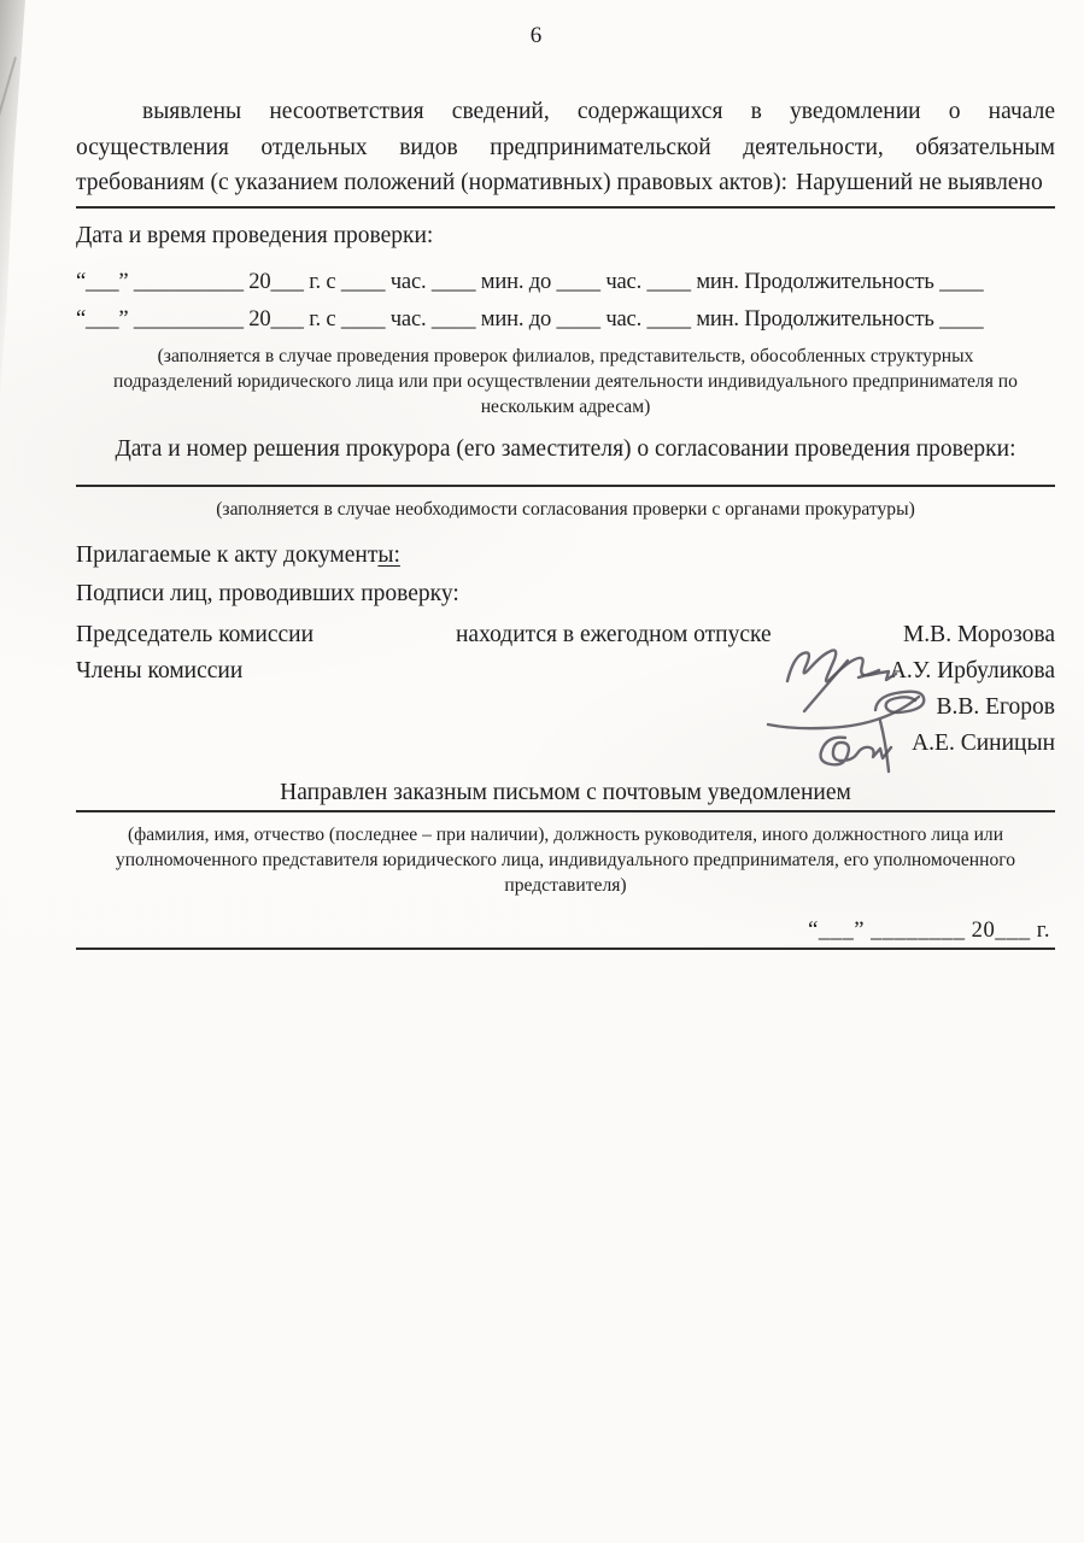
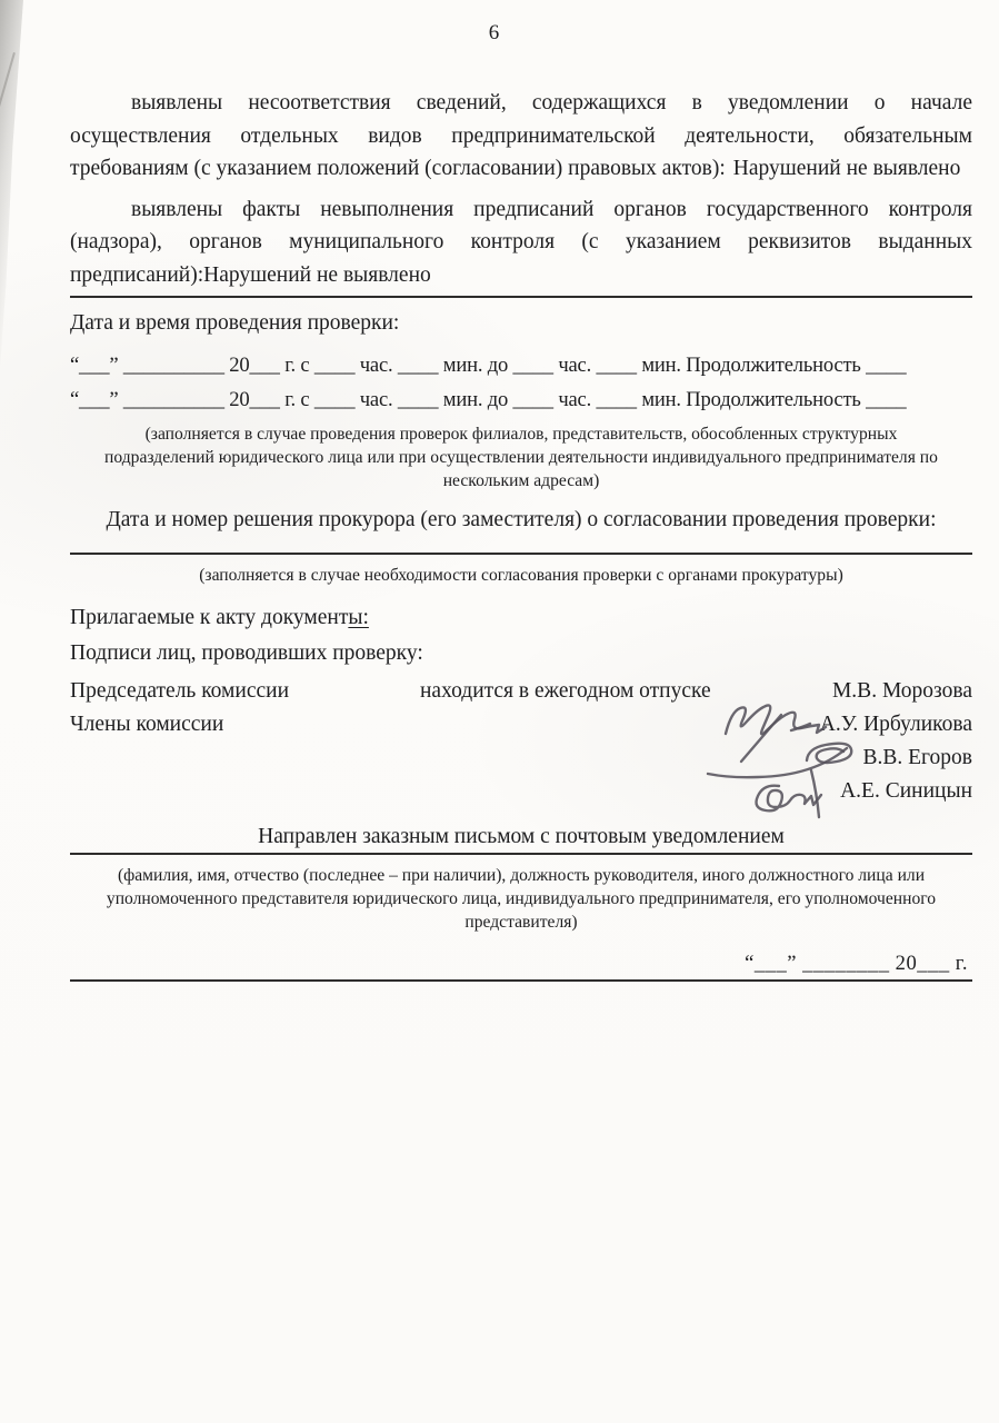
  6
- выявлены несоответствия сведений, содержащихся в уведомлении о начале осуществления отдельных видов предпринимательской деятельности, обязательным требованиям (с указанием положений (нормативных) правовых актов): Нарушений не выявлено
+ выявлены несоответствия сведений, содержащихся в уведомлении о начале осуществления отдельных видов предпринимательской деятельности, обязательным требованиям (с указанием положений (согласовании) правовых актов): Нарушений не выявлено
+ выявлены факты невыполнения предписаний органов государственного контроля (надзора), органов муниципального контроля (с указанием реквизитов выданных предписаний):Нарушений не выявлено
  Дата и время проведения проверки:
  “___” __________ 20___ г. с ____ час. ____ мин. до ____ час. ____ мин. Продолжительность ____
  “___” __________ 20___ г. с ____ час. ____ мин. до ____ час. ____ мин. Продолжительность ____
  (заполняется в случае проведения проверок филиалов, представительств, обособленных структурных подразделений юридического лица или при осуществлении деятельности индивидуального предпринимателя по нескольким адресам)
  Дата и номер решения прокурора (его заместителя) о согласовании проведения проверки:
  (заполняется в случае необходимости согласования проверки с органами прокуратуры)
  Прилагаемые к акту документы:
  Подписи лиц, проводивших проверку:
  Председатель комиссии
  находится в ежегодном отпуске
  М.В. Морозова
  Члены комиссии
  А.У. Ирбуликова
  В.В. Егоров
  А.Е. Синицын
  Направлен заказным письмом с почтовым уведомлением
  (фамилия, имя, отчество (последнее – при наличии), должность руководителя, иного должностного лица или уполномоченного представителя юридического лица, индивидуального предпринимателя, его уполномоченного представителя)
  “___” ________ 20___ г.
